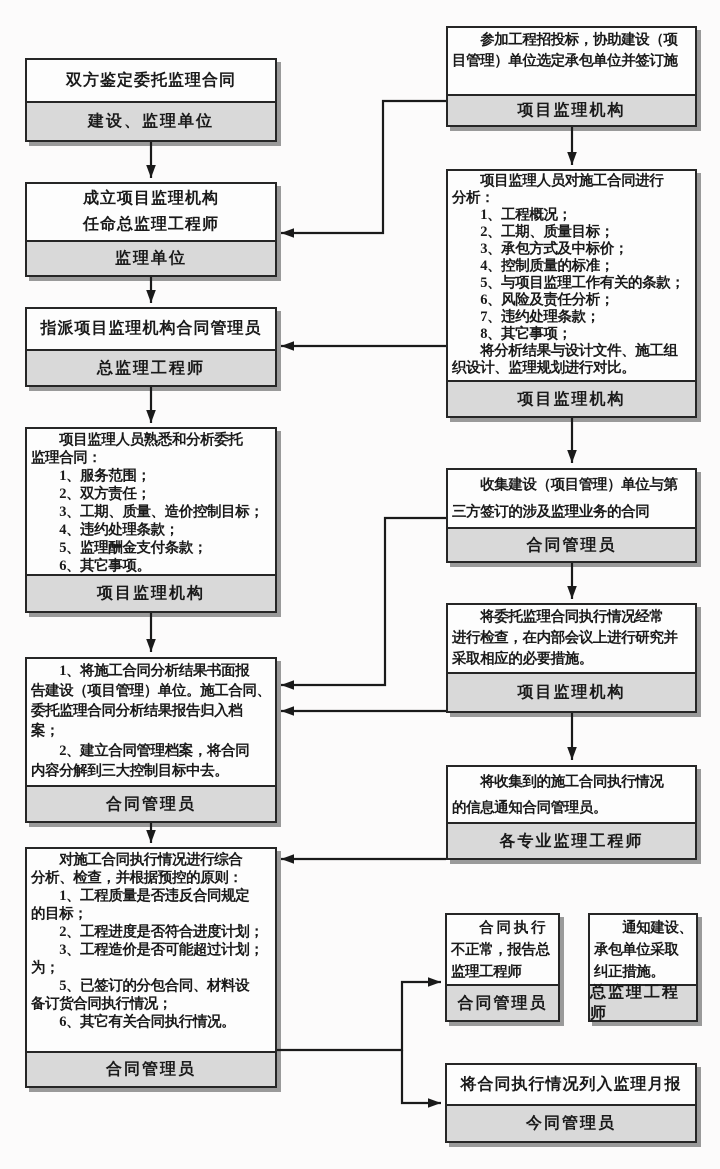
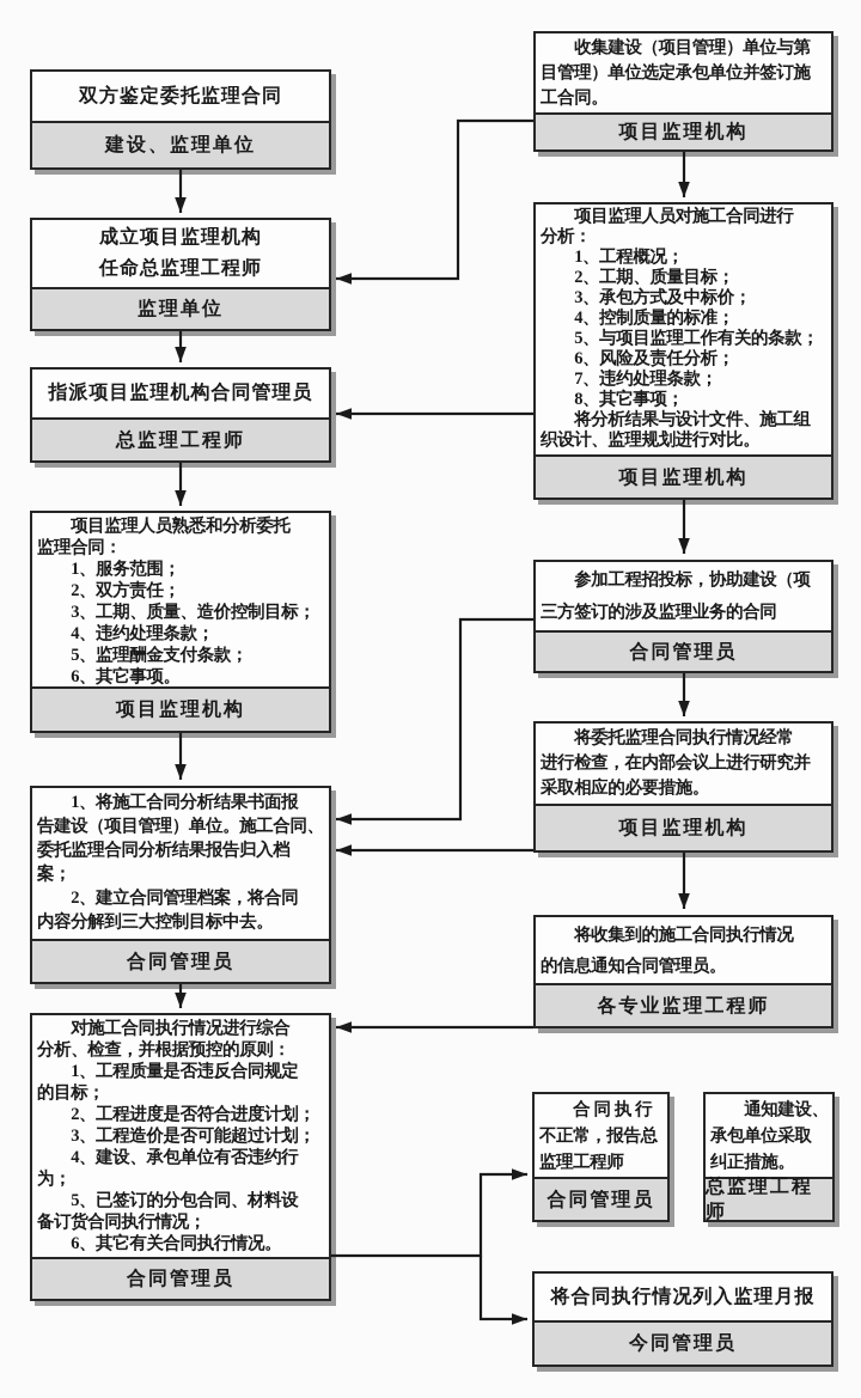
  双方鉴定委托监理合同
  建设、监理单位
  成立项目监理机构
  任命总监理工程师
  监理单位
  指派项目监理机构合同管理员
  总监理工程师
  项目监理人员熟悉和分析委托
  监理合同：
  1、服务范围；
  2、双方责任；
  3、工期、质量、造价控制目标；
  4、违约处理条款；
  5、监理酬金支付条款；
  6、其它事项。
  项目监理机构
  1、将施工合同分析结果书面报
  告建设（项目管理）单位。施工合同、
  委托监理合同分析结果报告归入档
  案；
  2、建立合同管理档案，将合同
  内容分解到三大控制目标中去。
  合同管理员
  对施工合同执行情况进行综合
  分析、检查，并根据预控的原则：
  1、工程质量是否违反合同规定
  的目标；
  2、工程进度是否符合进度计划；
  3、工程造价是否可能超过计划；
+ 4、建设、承包单位有否违约行
  为；
  5、已签订的分包合同、材料设
  备订货合同执行情况；
  6、其它有关合同执行情况。
  合同管理员
- 参加工程招投标，协助建设（项
+ 收集建设（项目管理）单位与第
  目管理）单位选定承包单位并签订施
+ 工合同。
  项目监理机构
  项目监理人员对施工合同进行
  分析：
  1、工程概况；
  2、工期、质量目标；
  3、承包方式及中标价；
  4、控制质量的标准；
  5、与项目监理工作有关的条款；
  6、风险及责任分析；
  7、违约处理条款；
  8、其它事项；
  将分析结果与设计文件、施工组
  织设计、监理规划进行对比。
  项目监理机构
- 收集建设（项目管理）单位与第
+ 参加工程招投标，协助建设（项
  三方签订的涉及监理业务的合同
  合同管理员
  将委托监理合同执行情况经常
  进行检查，在内部会议上进行研究并
  采取相应的必要措施。
  项目监理机构
  将收集到的施工合同执行情况
  的信息通知合同管理员。
  各专业监理工程师
  合 同 执 行
  不正常，报告总
  监理工程师
  合同管理员
  通知建设、
  承包单位采取
  纠正措施。
  总监理工程师
  将合同执行情况列入监理月报
  今同管理员
